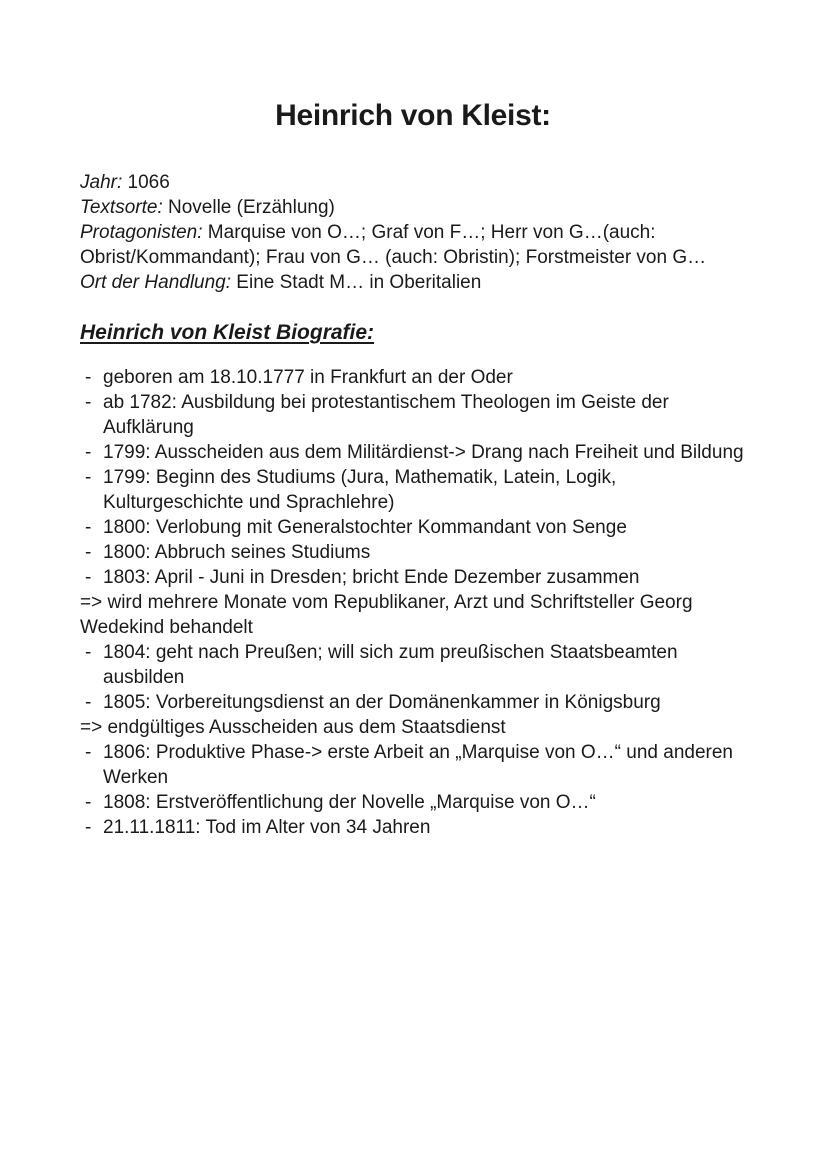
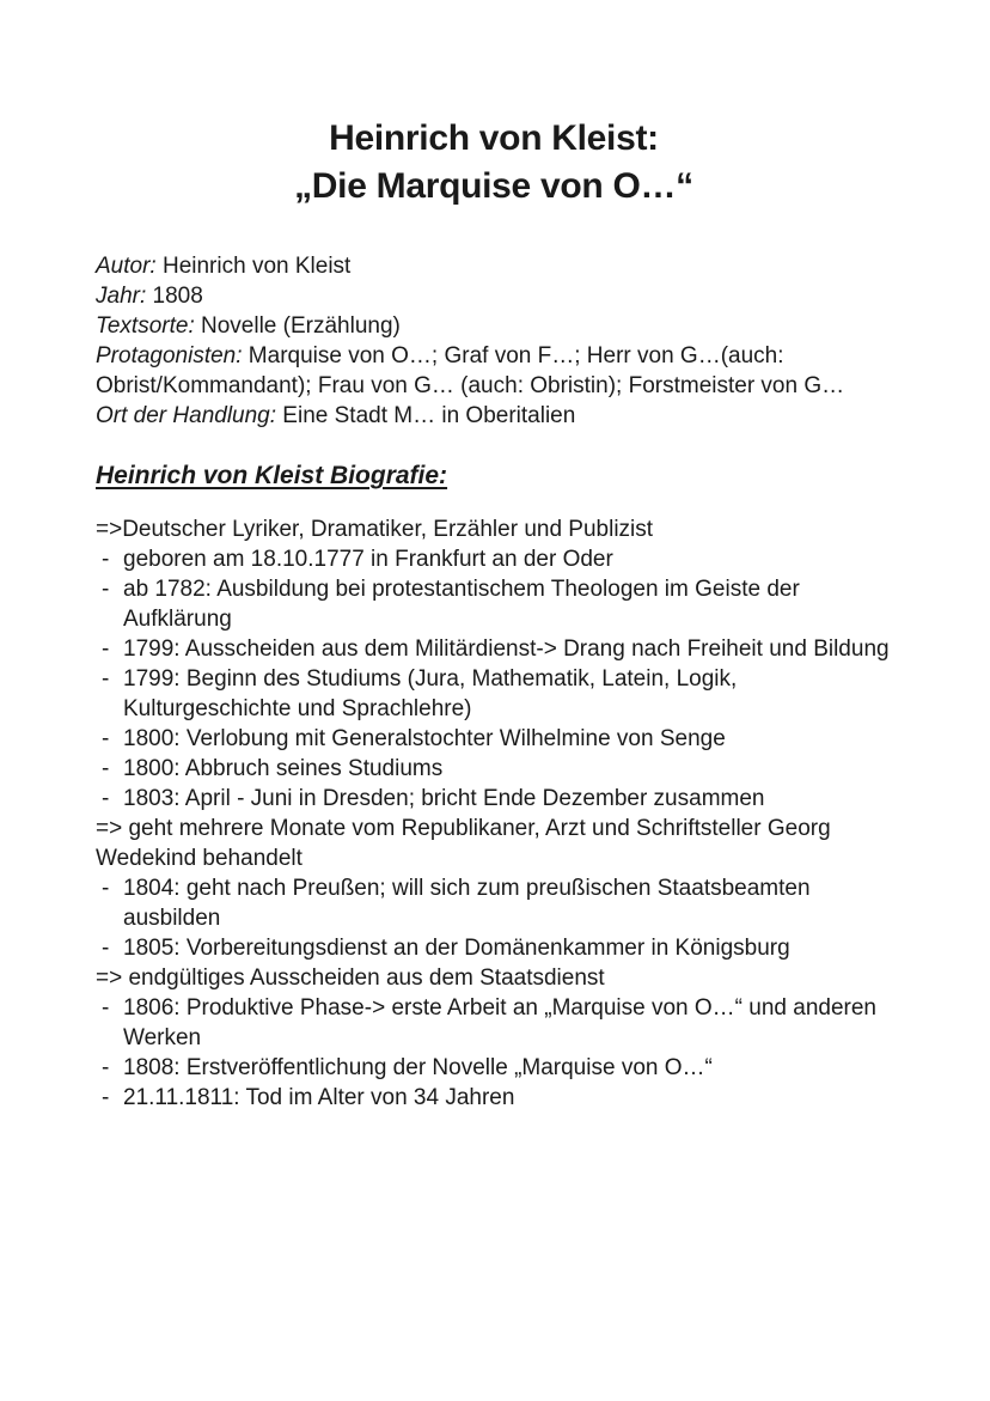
  Heinrich von Kleist:
+ „Die Marquise von O…“
+ Autor: Heinrich von Kleist
- Jahr: 1066
+ Jahr: 1808
  Textsorte: Novelle (Erzählung)
  Protagonisten: Marquise von O…; Graf von F…; Herr von G…(auch: Obrist/Kommandant); Frau von G… (auch: Obristin); Forstmeister von G…
  Ort der Handlung: Eine Stadt M… in Oberitalien
  Heinrich von Kleist Biografie:
+ =>Deutscher Lyriker, Dramatiker, Erzähler und Publizist
  -
  geboren am 18.10.1777 in Frankfurt an der Oder
  -
  ab 1782: Ausbildung bei protestantischem Theologen im Geiste der Aufklärung
  -
  1799: Ausscheiden aus dem Militärdienst-> Drang nach Freiheit und Bildung
  -
  1799: Beginn des Studiums (Jura, Mathematik, Latein, Logik, Kulturgeschichte und Sprachlehre)
  -
- 1800: Verlobung mit Generalstochter Kommandant von Senge
+ 1800: Verlobung mit Generalstochter Wilhelmine von Senge
  -
  1800: Abbruch seines Studiums
  -
  1803: April - Juni in Dresden; bricht Ende Dezember zusammen
- => wird mehrere Monate vom Republikaner, Arzt und Schriftsteller Georg Wedekind behandelt
+ => geht mehrere Monate vom Republikaner, Arzt und Schriftsteller Georg Wedekind behandelt
  -
  1804: geht nach Preußen; will sich zum preußischen Staatsbeamten ausbilden
  -
  1805: Vorbereitungsdienst an der Domänenkammer in Königsburg
  => endgültiges Ausscheiden aus dem Staatsdienst
  -
  1806: Produktive Phase-> erste Arbeit an „Marquise von O…“ und anderen Werken
  -
  1808: Erstveröffentlichung der Novelle „Marquise von O…“
  -
  21.11.1811: Tod im Alter von 34 Jahren
